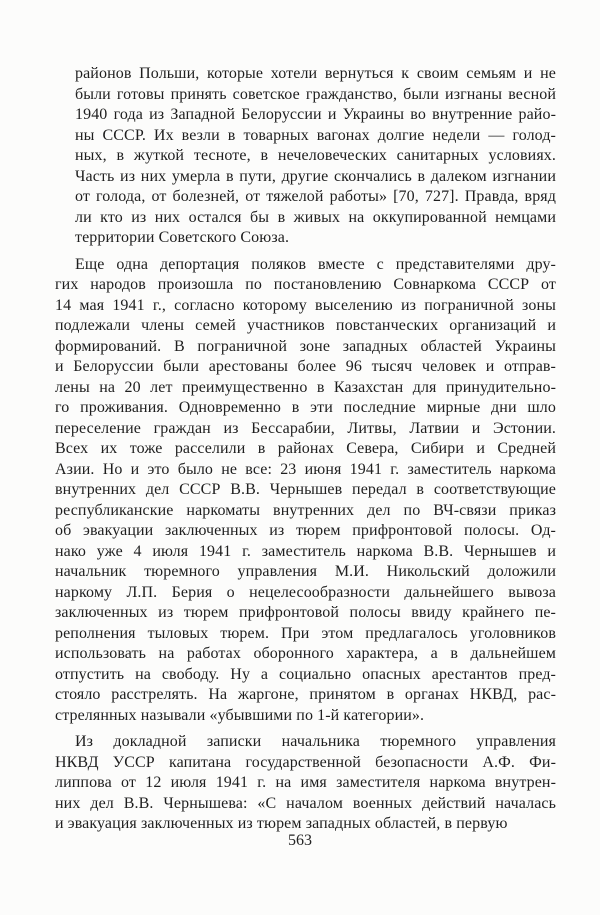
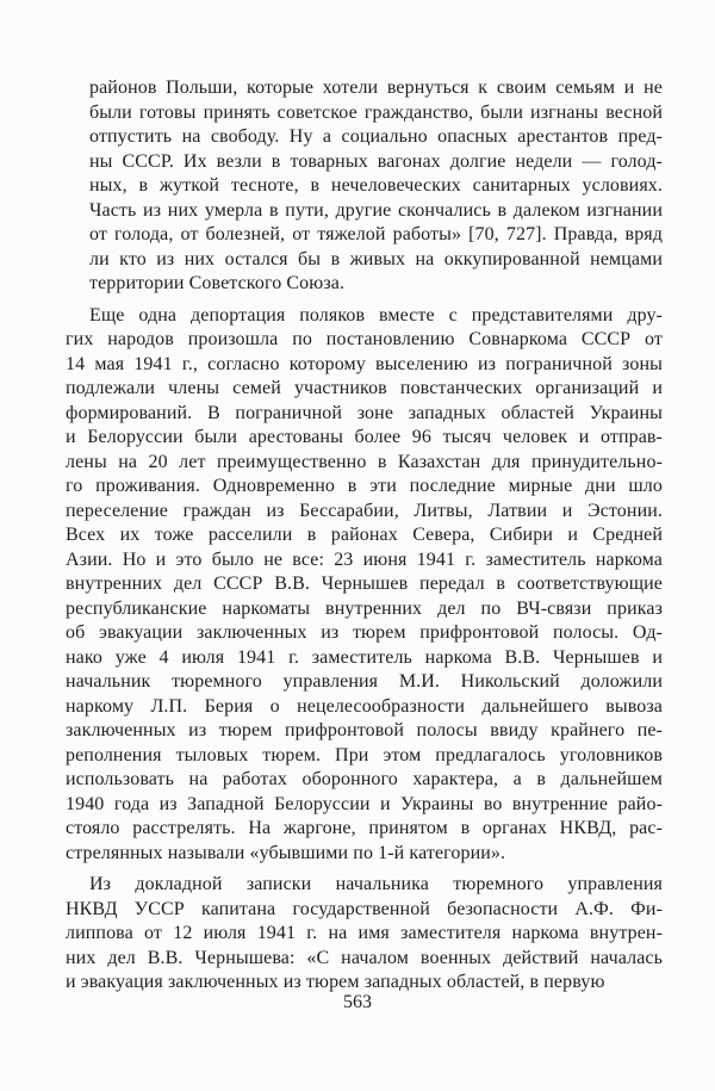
  районов Польши, которые хотели вернуться к своим семьям и не
  были готовы принять советское гражданство, были изгнаны весной
- 1940 года из Западной Белоруссии и Украины во внутренние райо-
+ отпустить на свободу. Ну а социально опасных арестантов пред-
  ны СССР. Их везли в товарных вагонах долгие недели — голод-
  ных, в жуткой тесноте, в нечеловеческих санитарных условиях.
  Часть из них умерла в пути, другие скончались в далеком изгнании
  от голода, от болезней, от тяжелой работы» [70, 727]. Правда, вряд
  ли кто из них остался бы в живых на оккупированной немцами
  территории Советского Союза.
  Еще одна депортация поляков вместе с представителями дру-
  гих народов произошла по постановлению Совнаркома СССР от
  14 мая 1941 г., согласно которому выселению из пограничной зоны
  подлежали члены семей участников повстанческих организаций и
  формирований. В пограничной зоне западных областей Украины
  и Белоруссии были арестованы более 96 тысяч человек и отправ-
  лены на 20 лет преимущественно в Казахстан для принудительно-
  го проживания. Одновременно в эти последние мирные дни шло
  переселение граждан из Бессарабии, Литвы, Латвии и Эстонии.
  Всех их тоже расселили в районах Севера, Сибири и Средней
  Азии. Но и это было не все: 23 июня 1941 г. заместитель наркома
  внутренних дел СССР В.В. Чернышев передал в соответствующие
  республиканские наркоматы внутренних дел по ВЧ-связи приказ
  об эвакуации заключенных из тюрем прифронтовой полосы. Од-
  нако уже 4 июля 1941 г. заместитель наркома В.В. Чернышев и
  начальник тюремного управления М.И. Никольский доложили
  наркому Л.П. Берия о нецелесообразности дальнейшего вывоза
  заключенных из тюрем прифронтовой полосы ввиду крайнего пе-
  реполнения тыловых тюрем. При этом предлагалось уголовников
  использовать на работах оборонного характера, а в дальнейшем
- отпустить на свободу. Ну а социально опасных арестантов пред-
+ 1940 года из Западной Белоруссии и Украины во внутренние райо-
  стояло расстрелять. На жаргоне, принятом в органах НКВД, рас-
  стрелянных называли «убывшими по 1-й категории».
  Из докладной записки начальника тюремного управления
  НКВД УССР капитана государственной безопасности А.Ф. Фи-
  липпова от 12 июля 1941 г. на имя заместителя наркома внутрен-
  них дел В.В. Чернышева: «С началом военных действий началась
  и эвакуация заключенных из тюрем западных областей, в первую
  563
